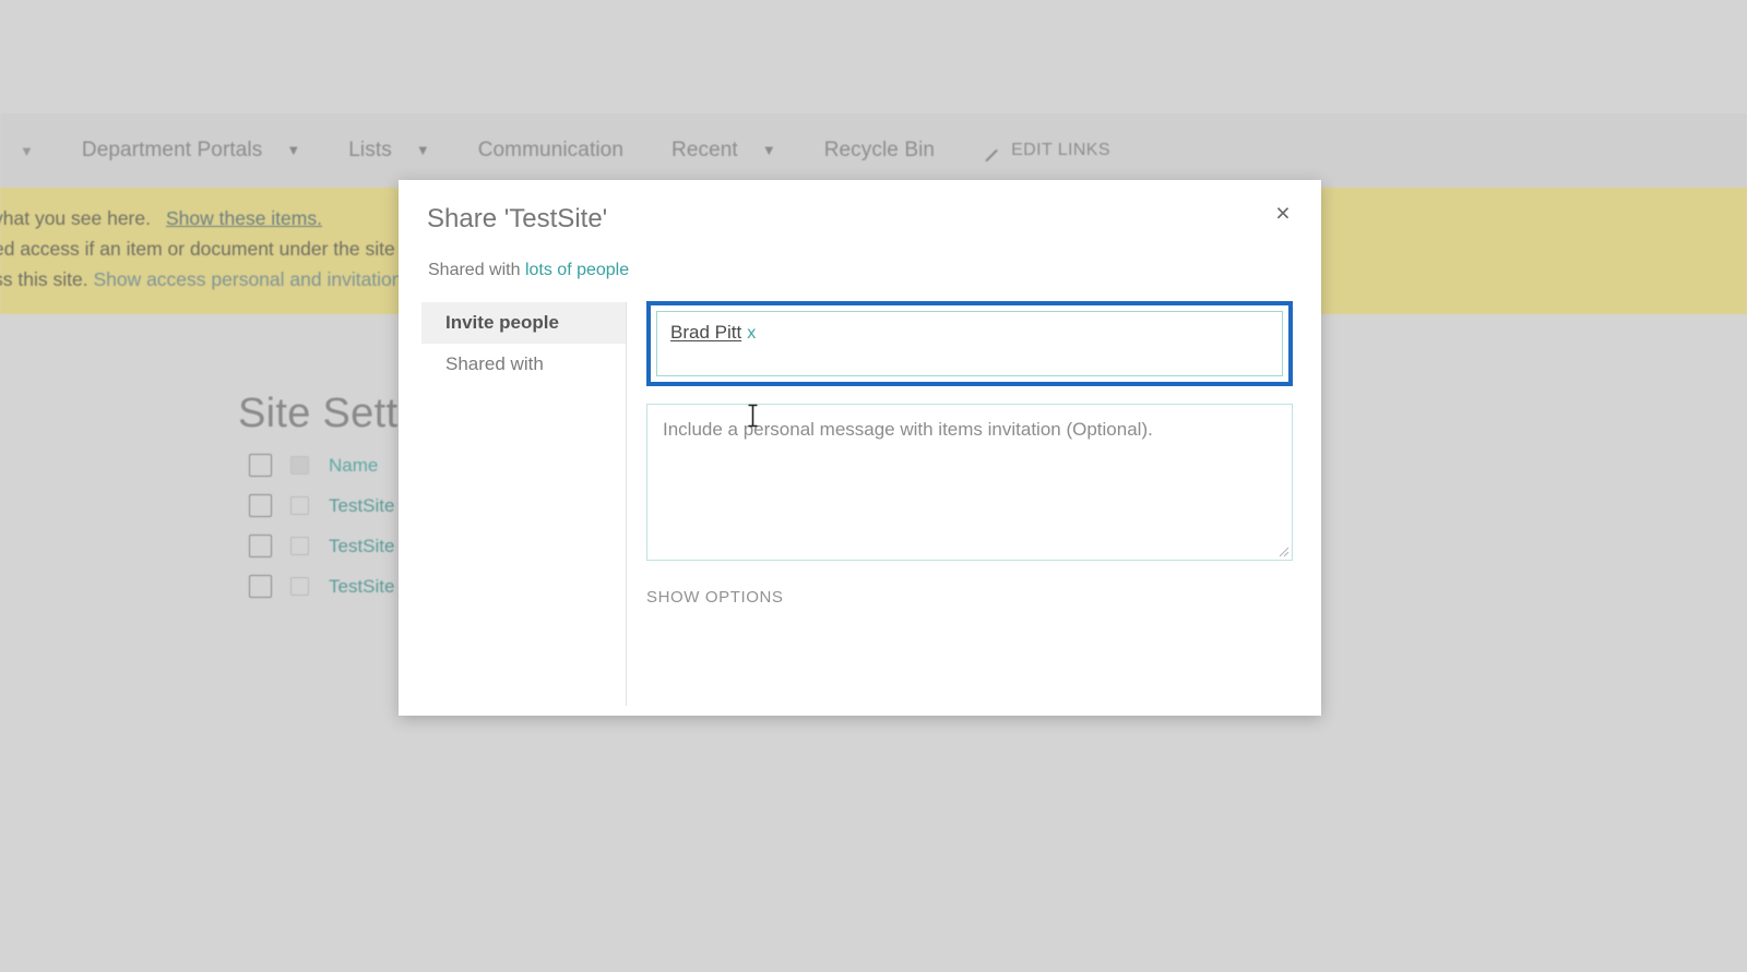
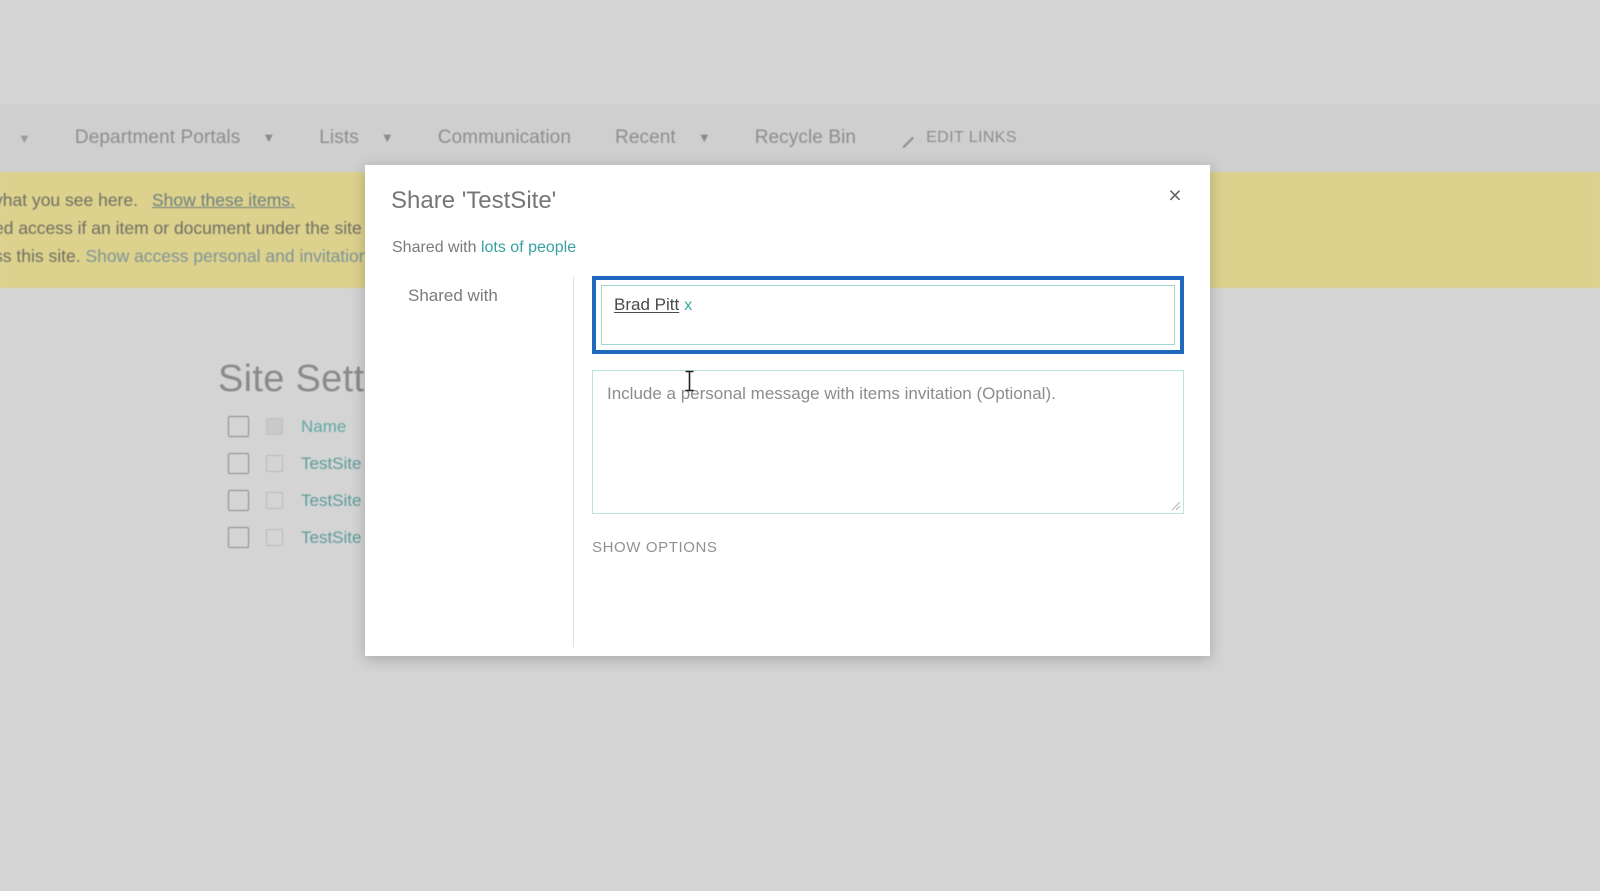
  ▼
  Department Portals
  ▼
  Lists
  ▼
  Communication
  Recent
  ▼
  Recycle Bin
  EDIT LINKS
  hat you see here. Show these items.
  d access if an item or document under the site
  s this site. Show access personal and invitation
  Site Sett
  Name
  TestSite
  TestSite
  TestSite
  ×
  Share 'TestSite'
  Shared with lots of people
- Invite people
  Shared with
  Brad Pitt x
  Include a personal message with items invitation (Optional).
  SHOW OPTIONS
